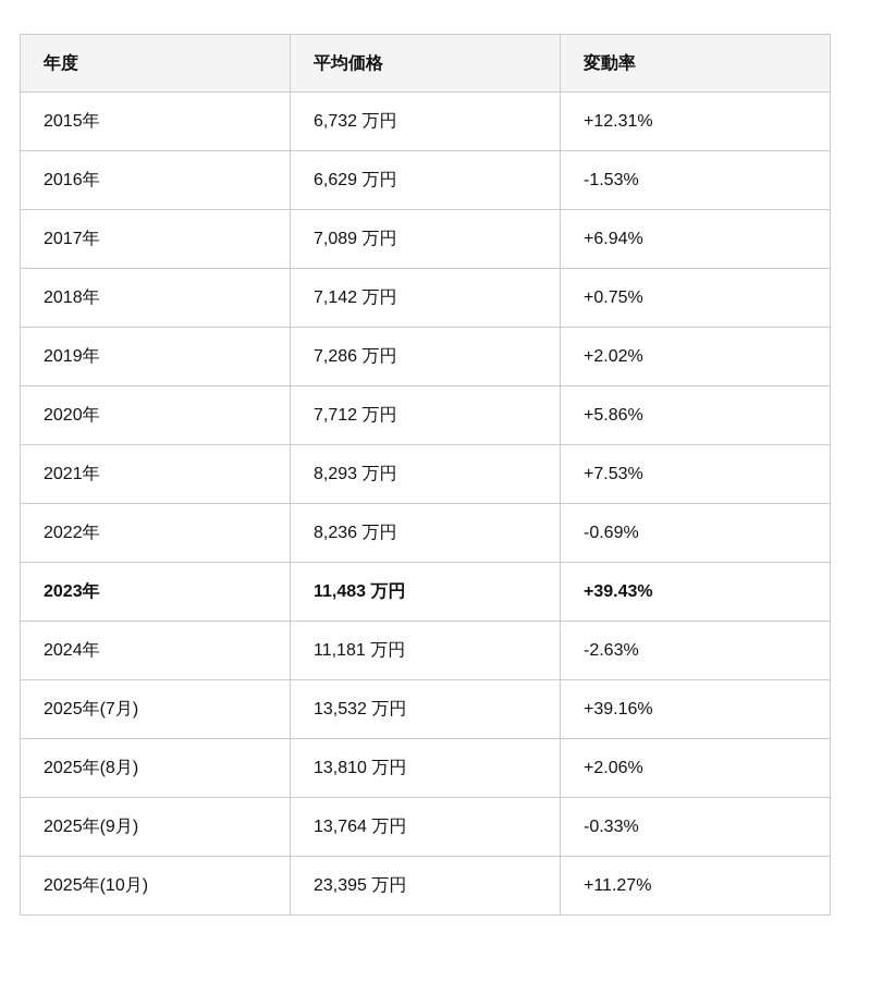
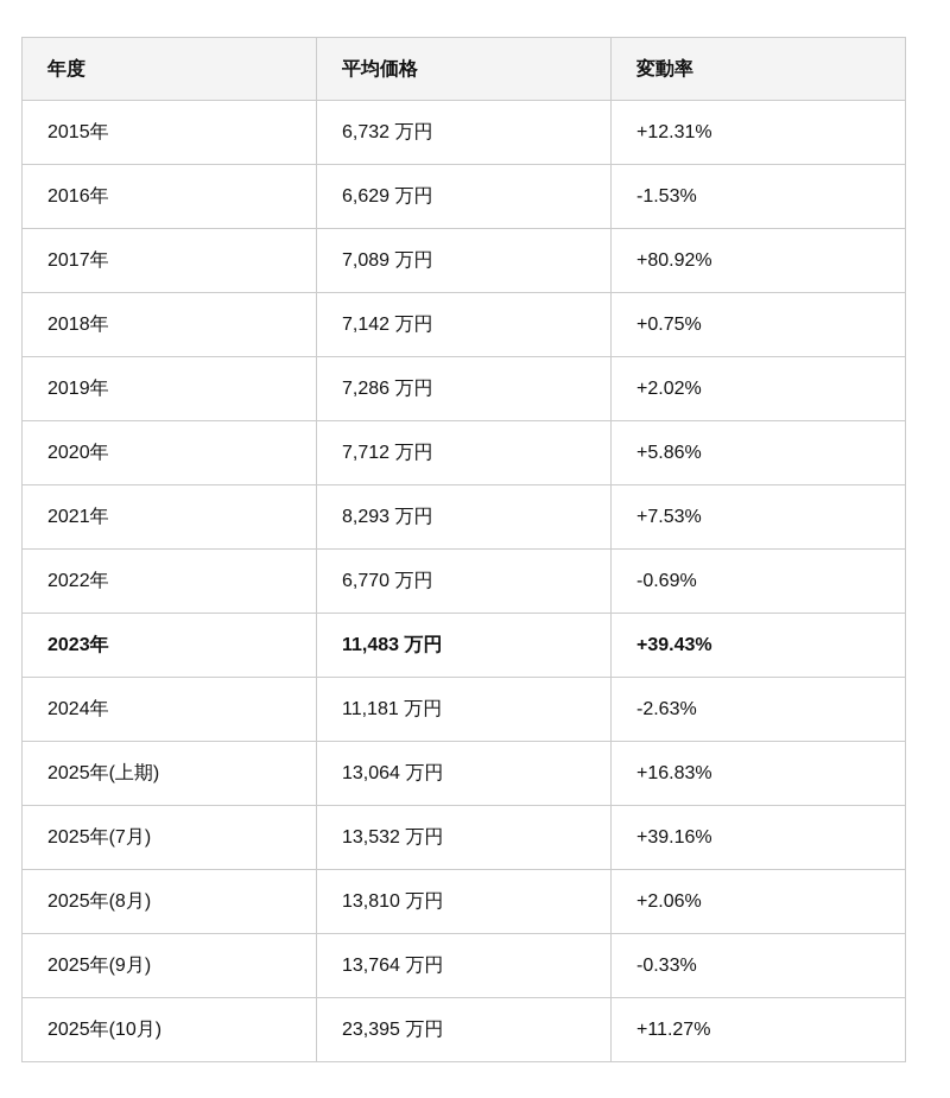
  年度	平均価格	変動率
  2015年	6,732 万円	+12.31%
  2016年	6,629 万円	-1.53%
- 2017年	7,089 万円	+6.94%
+ 2017年	7,089 万円	+80.92%
  2018年	7,142 万円	+0.75%
  2019年	7,286 万円	+2.02%
  2020年	7,712 万円	+5.86%
  2021年	8,293 万円	+7.53%
- 2022年	8,236 万円	-0.69%
+ 2022年	6,770 万円	-0.69%
  2023年	11,483 万円	+39.43%
  2024年	11,181 万円	-2.63%
+ 2025年(上期)	13,064 万円	+16.83%
  2025年(7月)	13,532 万円	+39.16%
  2025年(8月)	13,810 万円	+2.06%
  2025年(9月)	13,764 万円	-0.33%
  2025年(10月)	23,395 万円	+11.27%
